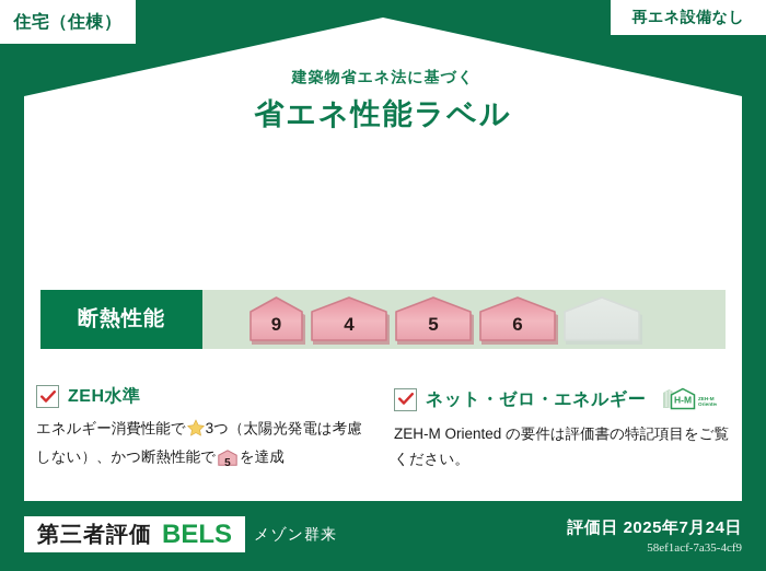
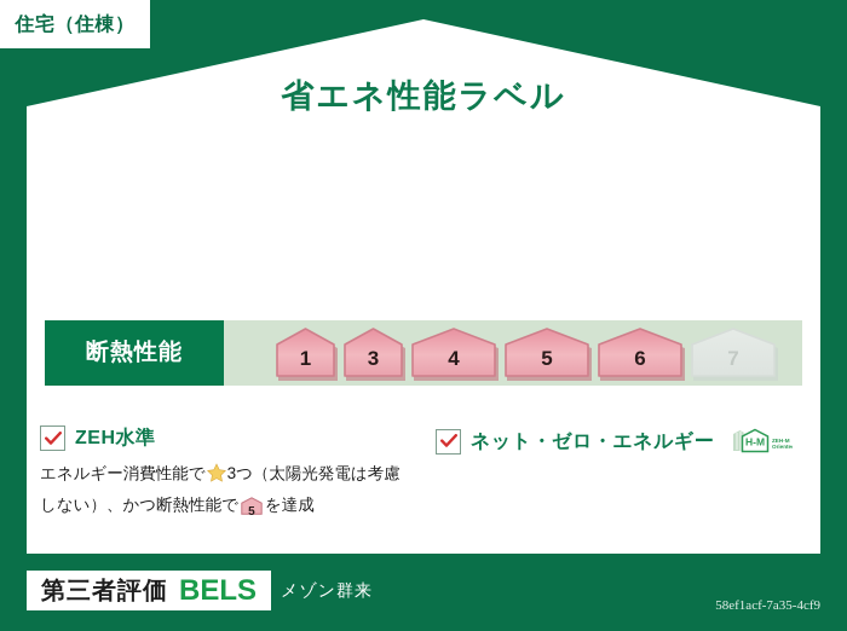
  住宅（住棟）
- 再エネ設備なし
- 建築物省エネ法に基づく
  省エネ性能ラベル
  断熱性能
- 9
+ 1
+ 3
  4
  5
  6
+ 7
  ZEH水準
  エネルギー消費性能で 3つ（太陽光発電は考慮しない）、かつ断熱性能で
  5
  を達成
  ネット・ゼロ・エネルギー
  H-M
- ZEH-M Oriented の要件は評価書の特記項目をご覧ください。
  第三者評価
  BELS
  メゾン群来
- 評価日 2025年7月24日
  58ef1acf-7a35-4cf9
